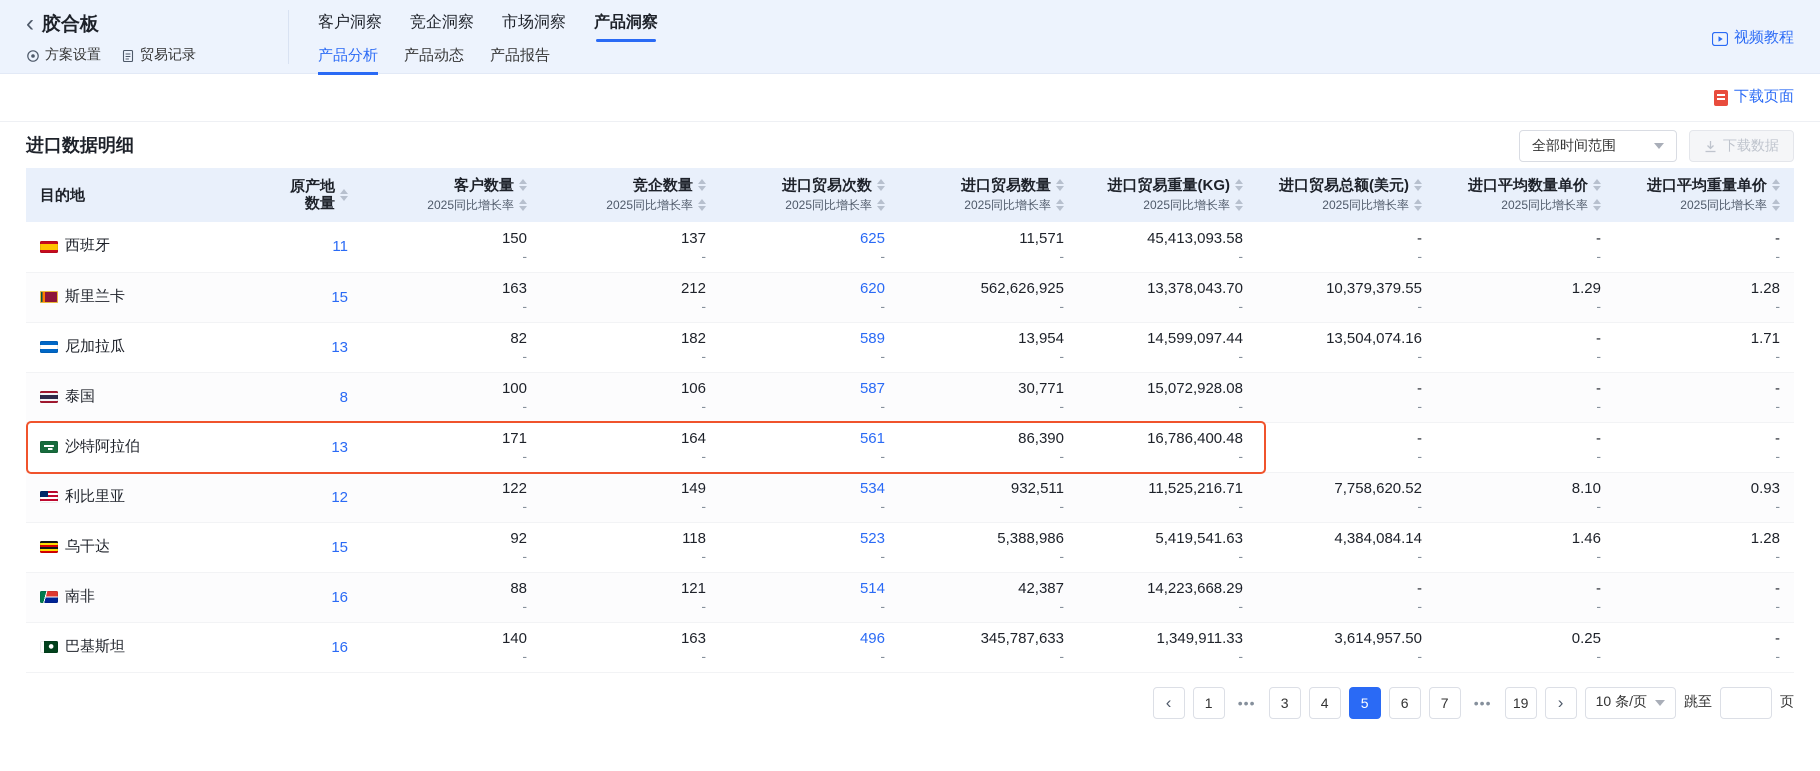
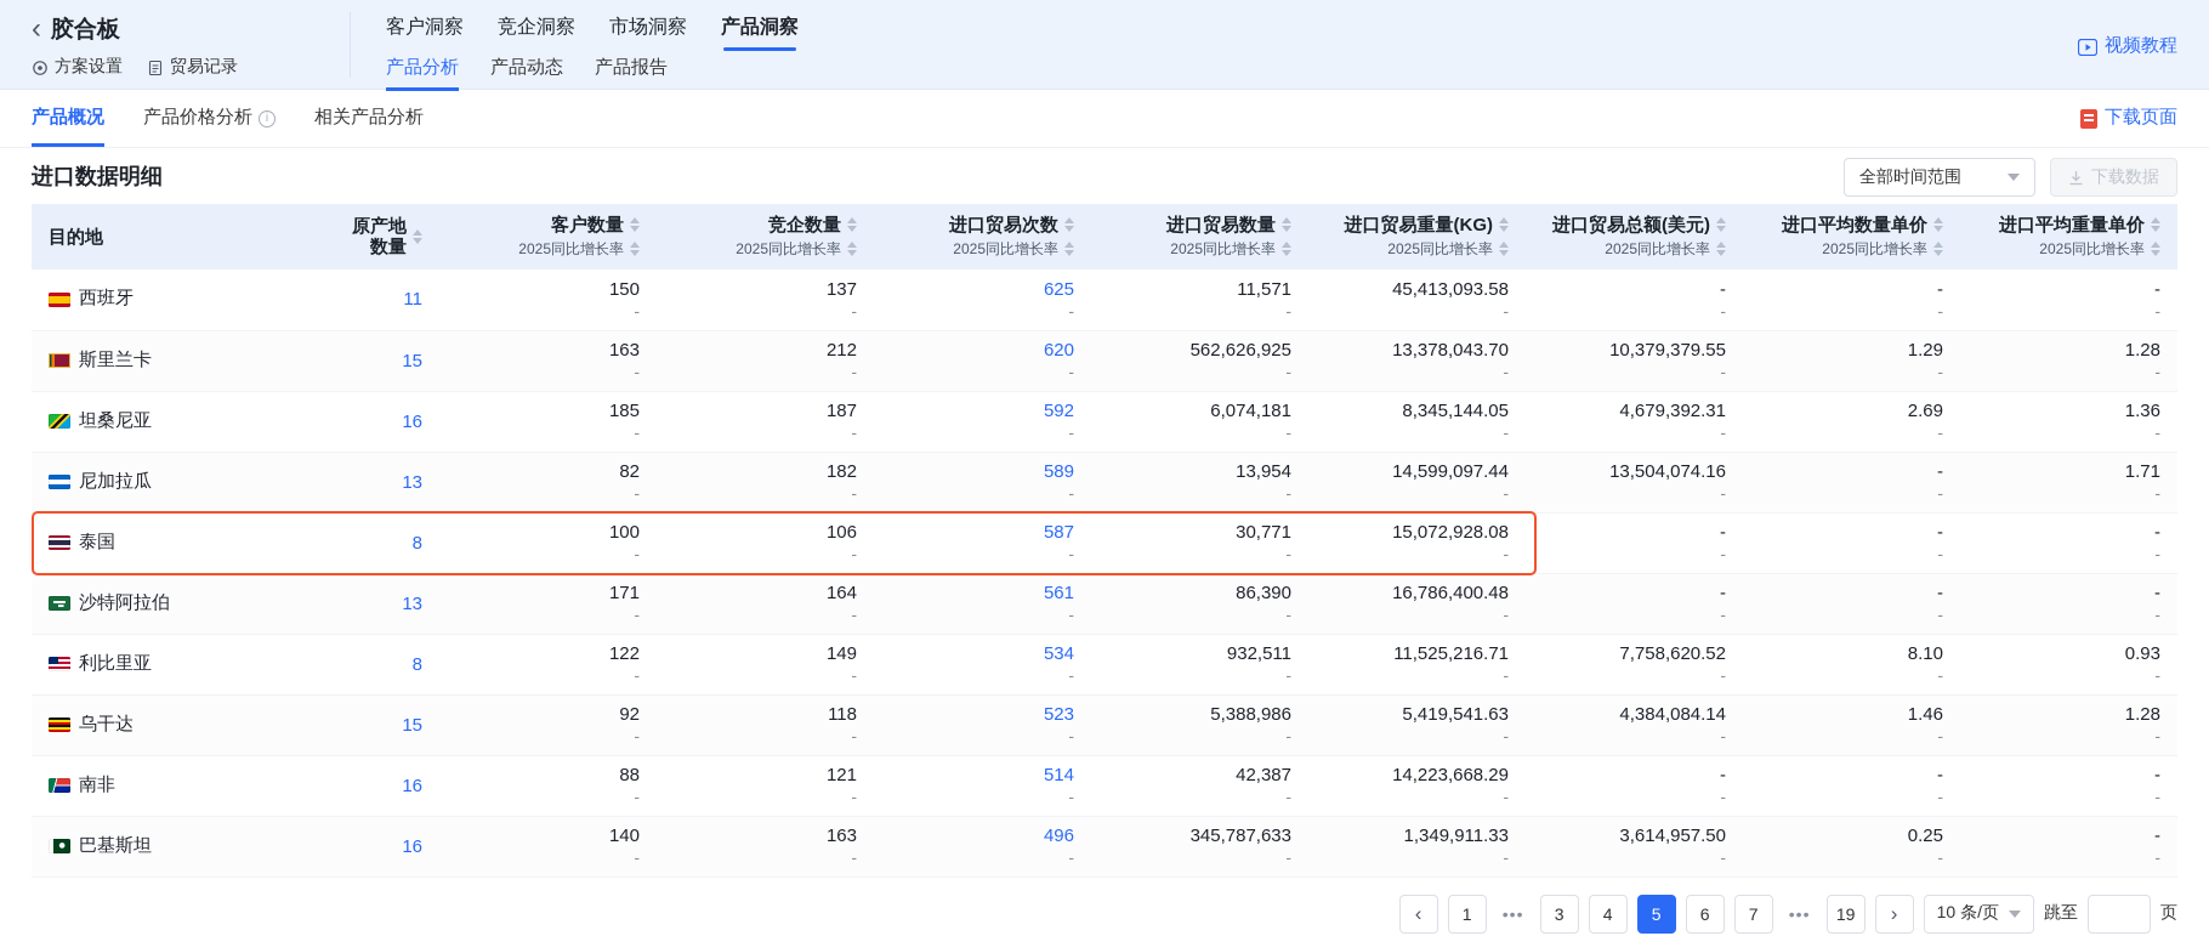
  ‹
  胶合板
  方案设置
  贸易记录
  客户洞察
  竞企洞察
  市场洞察
  产品洞察
  产品分析
  产品动态
  产品报告
  视频教程
+ 产品概况
+ 产品价格分析
+ i
+ 相关产品分析
  下载页面
  进口数据明细
  全部时间范围
  下载数据
  目的地	原产地数量	客户数量2025同比增长率	竞企数量2025同比增长率	进口贸易次数2025同比增长率	进口贸易数量2025同比增长率	进口贸易重量(KG)2025同比增长率	进口贸易总额(美元)2025同比增长率	进口平均数量单价2025同比增长率	进口平均重量单价2025同比增长率
  西班牙	11	150-	137-	625-	11,571-	45,413,093.58-	--	--	--
  斯里兰卡	15	163-	212-	620-	562,626,925-	13,378,043.70-	10,379,379.55-	1.29-	1.28-
+ 坦桑尼亚	16	185-	187-	592-	6,074,181-	8,345,144.05-	4,679,392.31-	2.69-	1.36-
  尼加拉瓜	13	82-	182-	589-	13,954-	14,599,097.44-	13,504,074.16-	--	1.71-
  泰国	8	100-	106-	587-	30,771-	15,072,928.08-	--	--	--
  沙特阿拉伯	13	171-	164-	561-	86,390-	16,786,400.48-	--	--	--
- 利比里亚	12	122-	149-	534-	932,511-	11,525,216.71-	7,758,620.52-	8.10-	0.93-
+ 利比里亚	8	122-	149-	534-	932,511-	11,525,216.71-	7,758,620.52-	8.10-	0.93-
  乌干达	15	92-	118-	523-	5,388,986-	5,419,541.63-	4,384,084.14-	1.46-	1.28-
  南非	16	88-	121-	514-	42,387-	14,223,668.29-	--	--	--
  巴基斯坦	16	140-	163-	496-	345,787,633-	1,349,911.33-	3,614,957.50-	0.25-	--
  ‹
  1
  •••
  3
  4
  5
  6
  7
  •••
  19
  ›
  10 条/页
  跳至
  页
